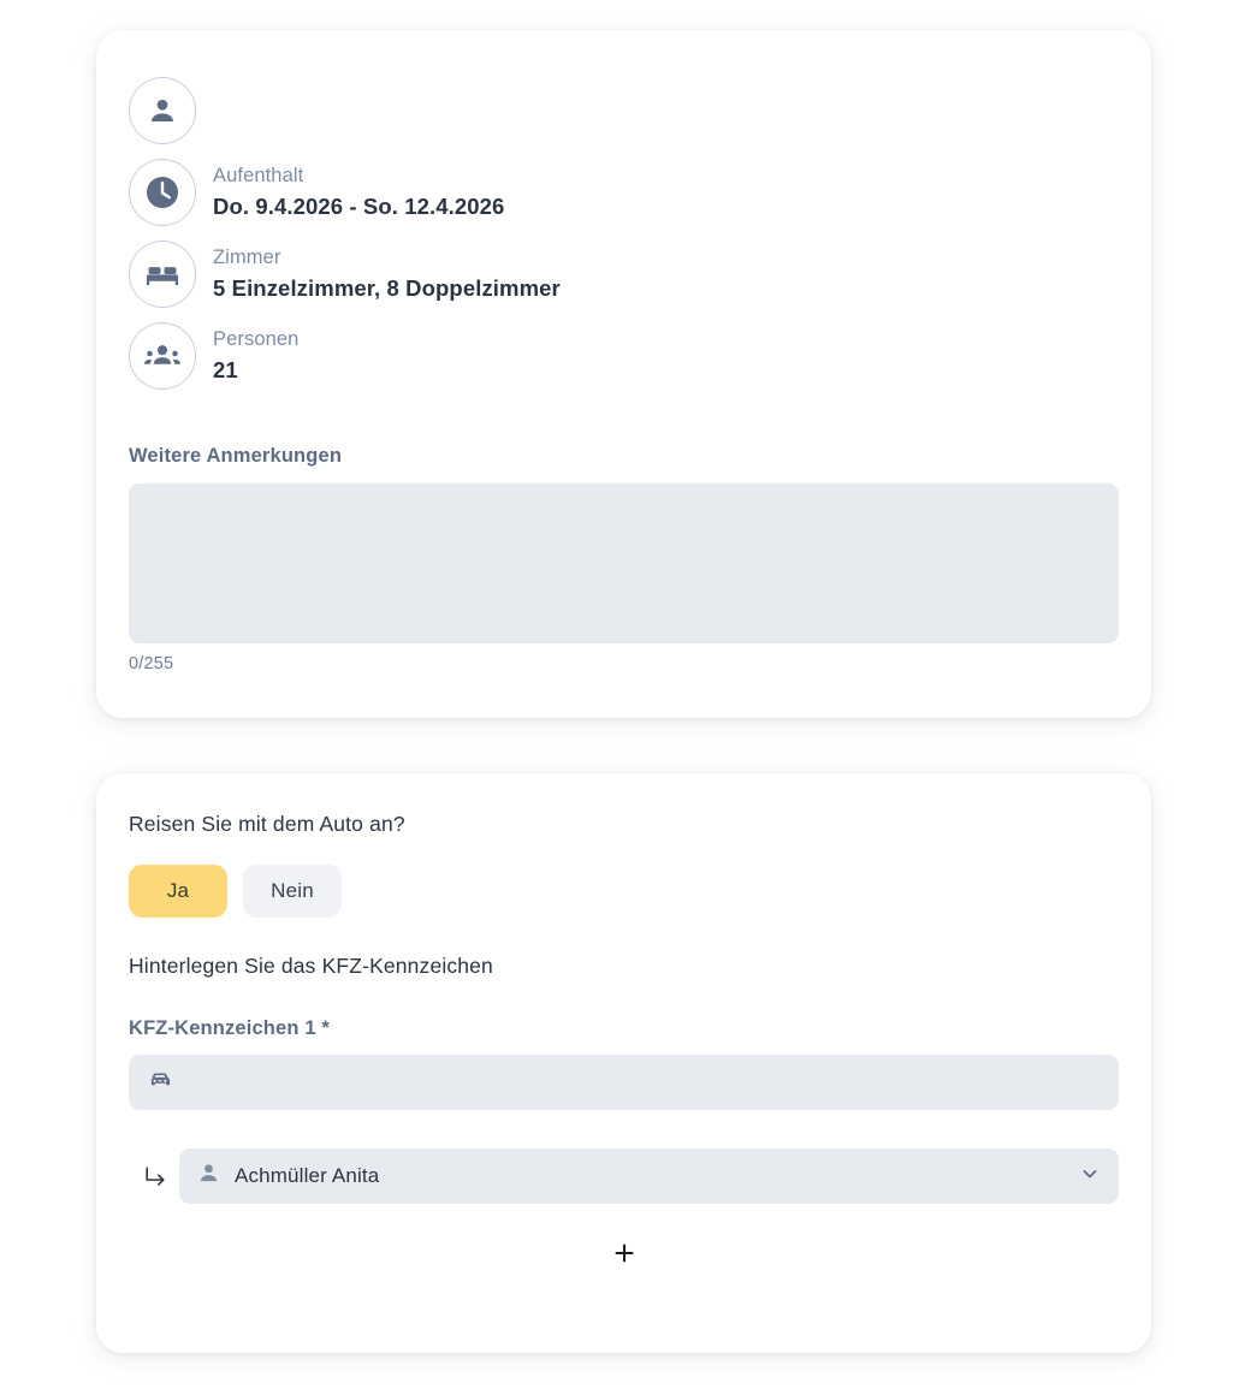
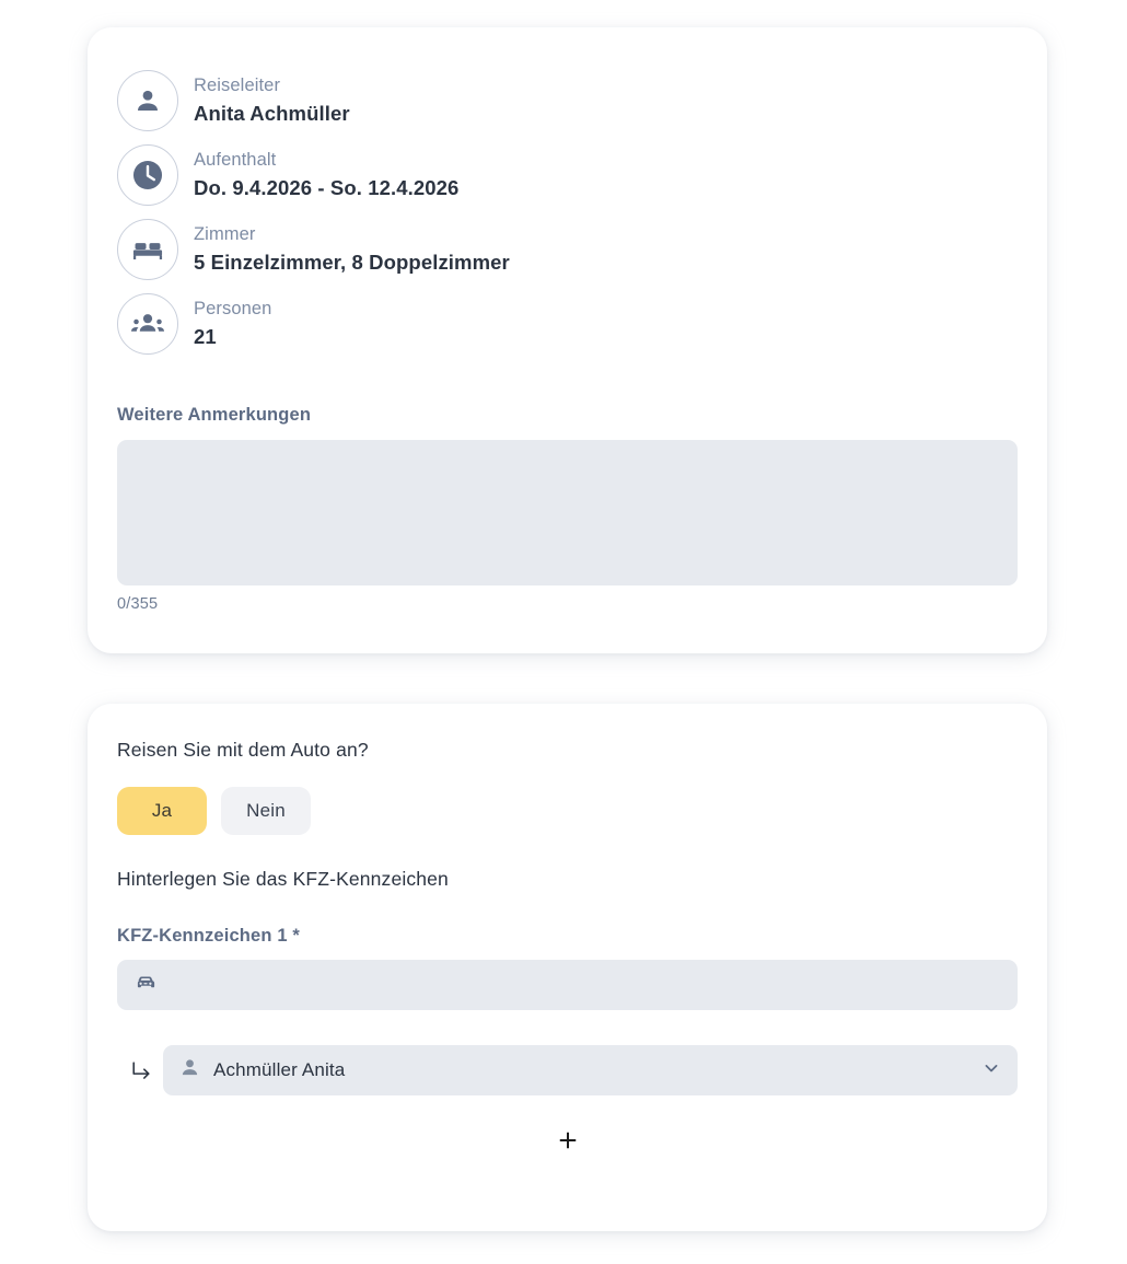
+ Reiseleiter
+ Anita Achmüller
  Aufenthalt
  Do. 9.4.2026 - So. 12.4.2026
  Zimmer
  5 Einzelzimmer, 8 Doppelzimmer
  Personen
  21
  Weitere Anmerkungen
- 0/255
+ 0/355
  Reisen Sie mit dem Auto an?
  Ja
  Nein
  Hinterlegen Sie das KFZ-Kennzeichen
  KFZ-Kennzeichen 1 *
  Achmüller Anita
